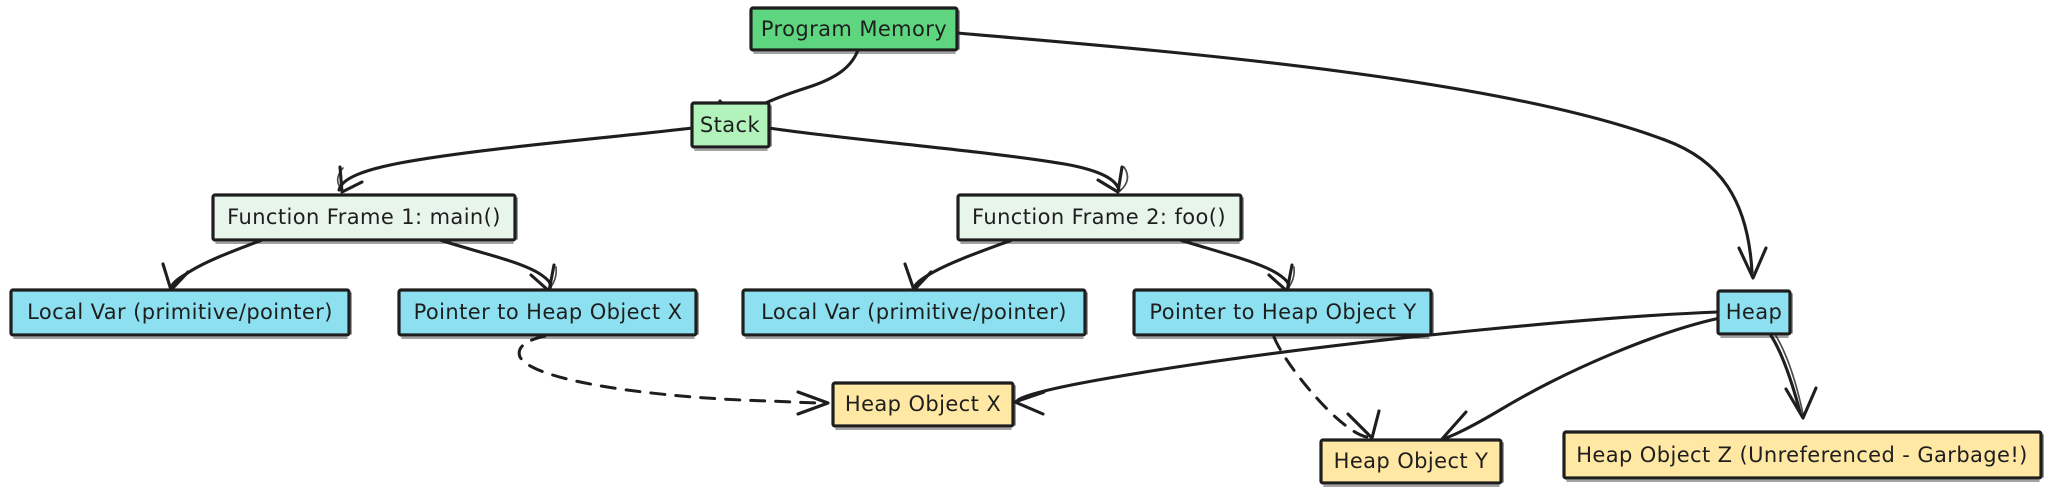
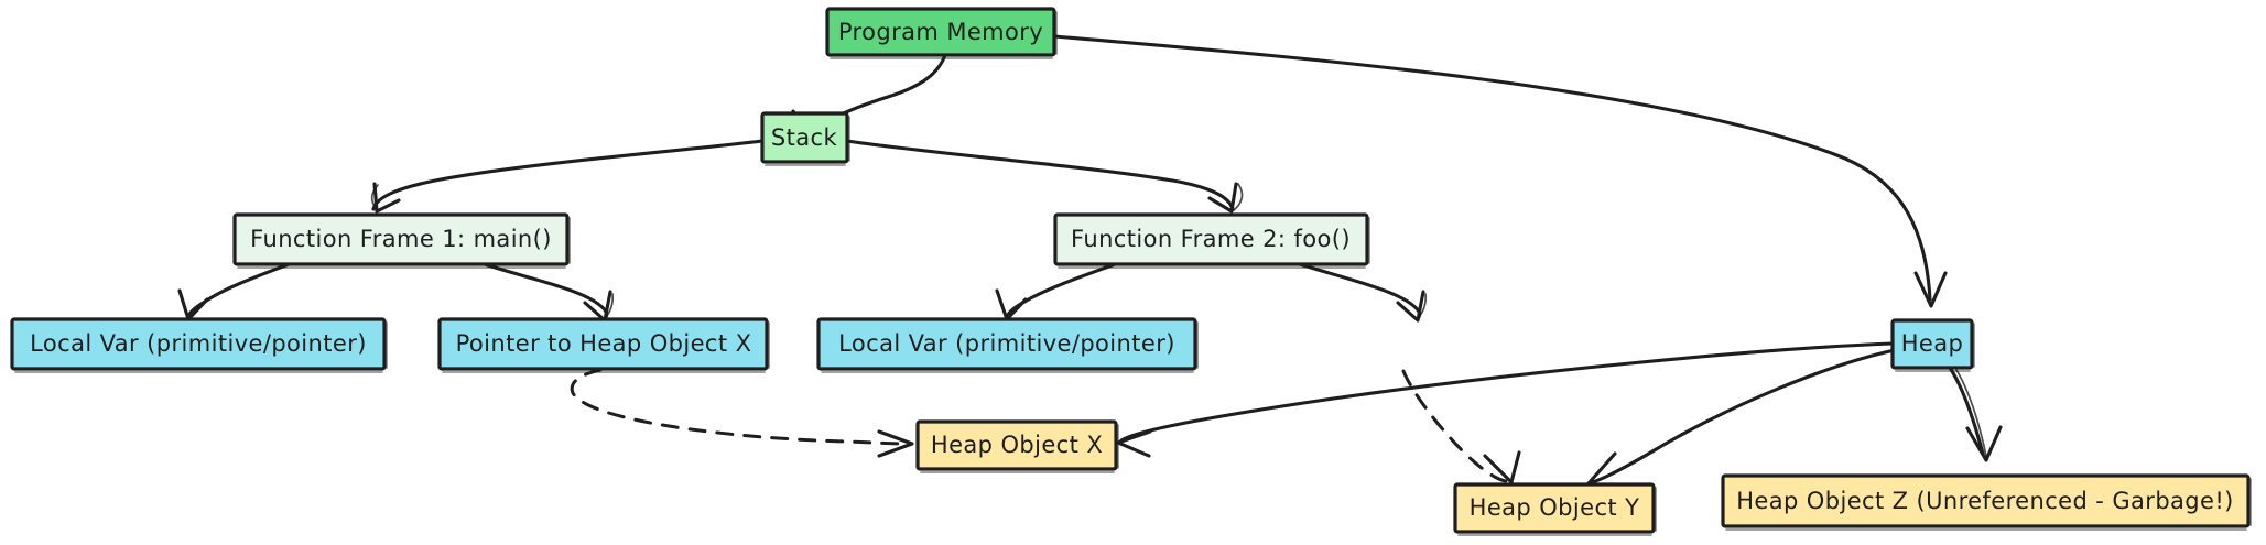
  Program Memory
  Stack
  Function Frame 1: main()
  Function Frame 2: foo()
  Local Var (primitive/pointer)
  Pointer to Heap Object X
  Local Var (primitive/pointer)
- Pointer to Heap Object Y
  Heap
  Heap Object X
  Heap Object Y
  Heap Object Z (Unreferenced - Garbage!)
